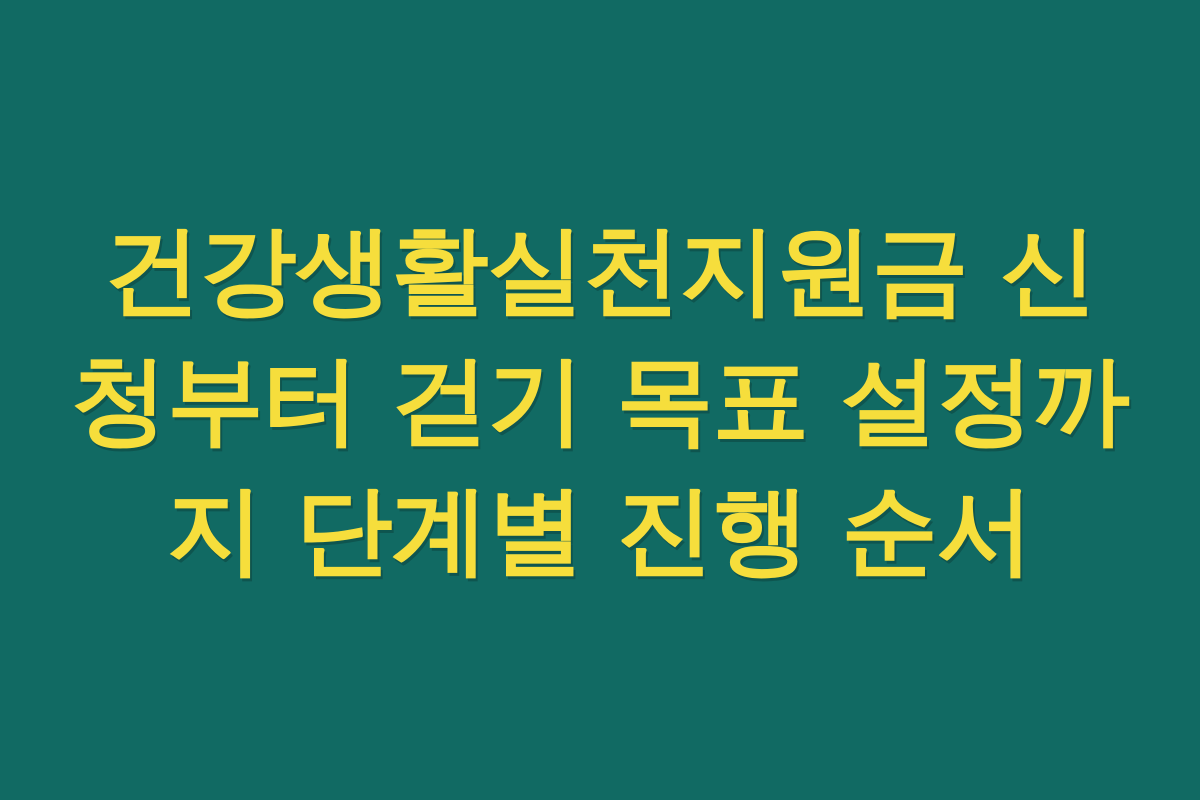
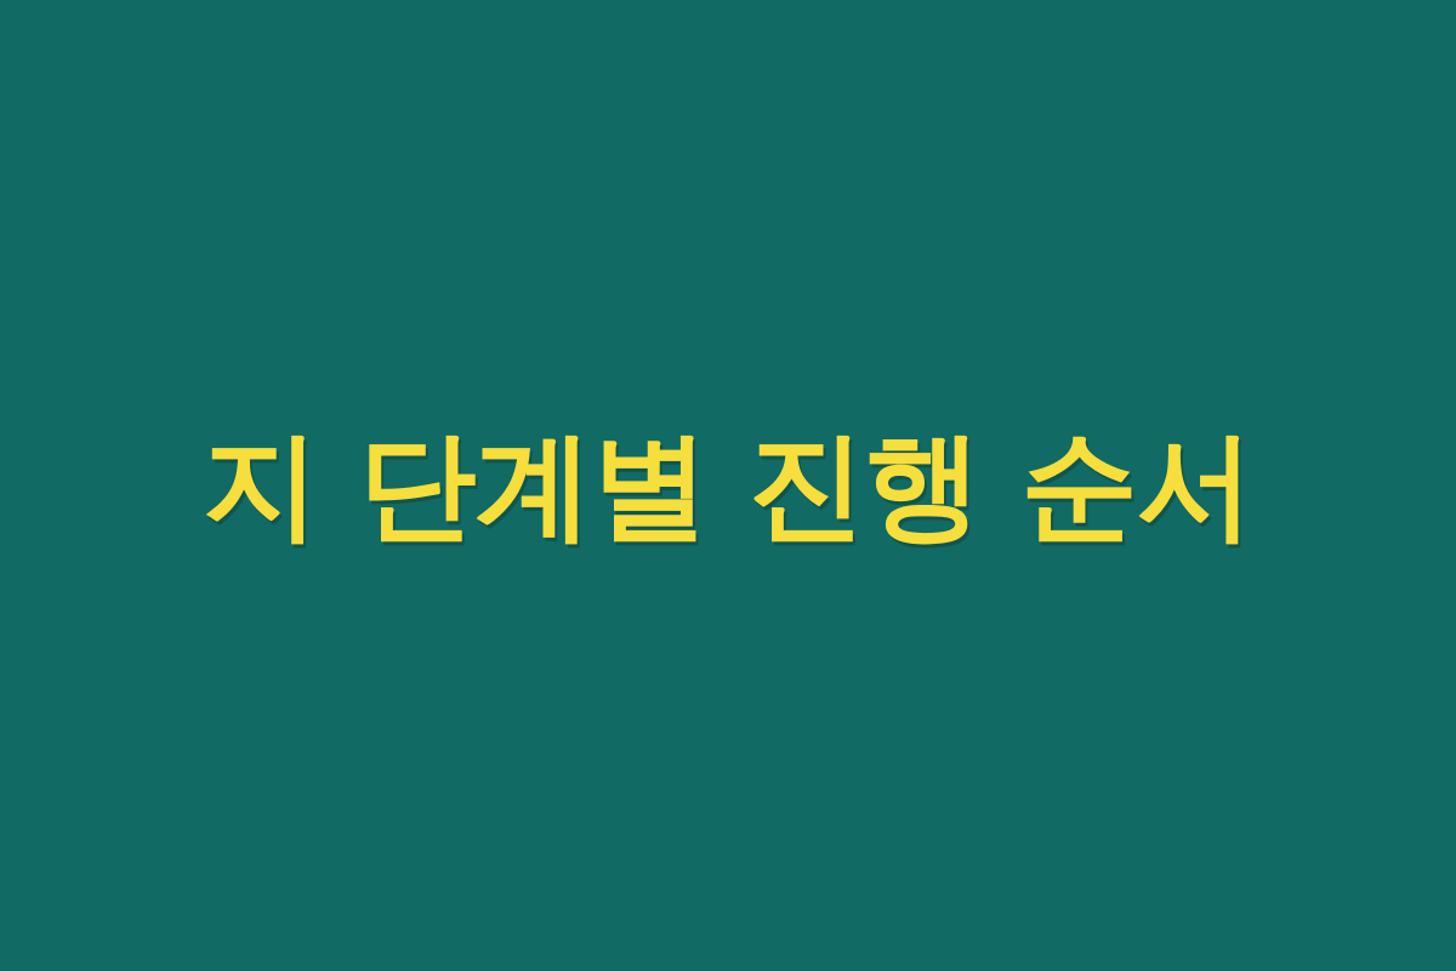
- 건강생활실천지원금 신
- 청부터 걷기 목표 설정까
  지 단계별 진행 순서
